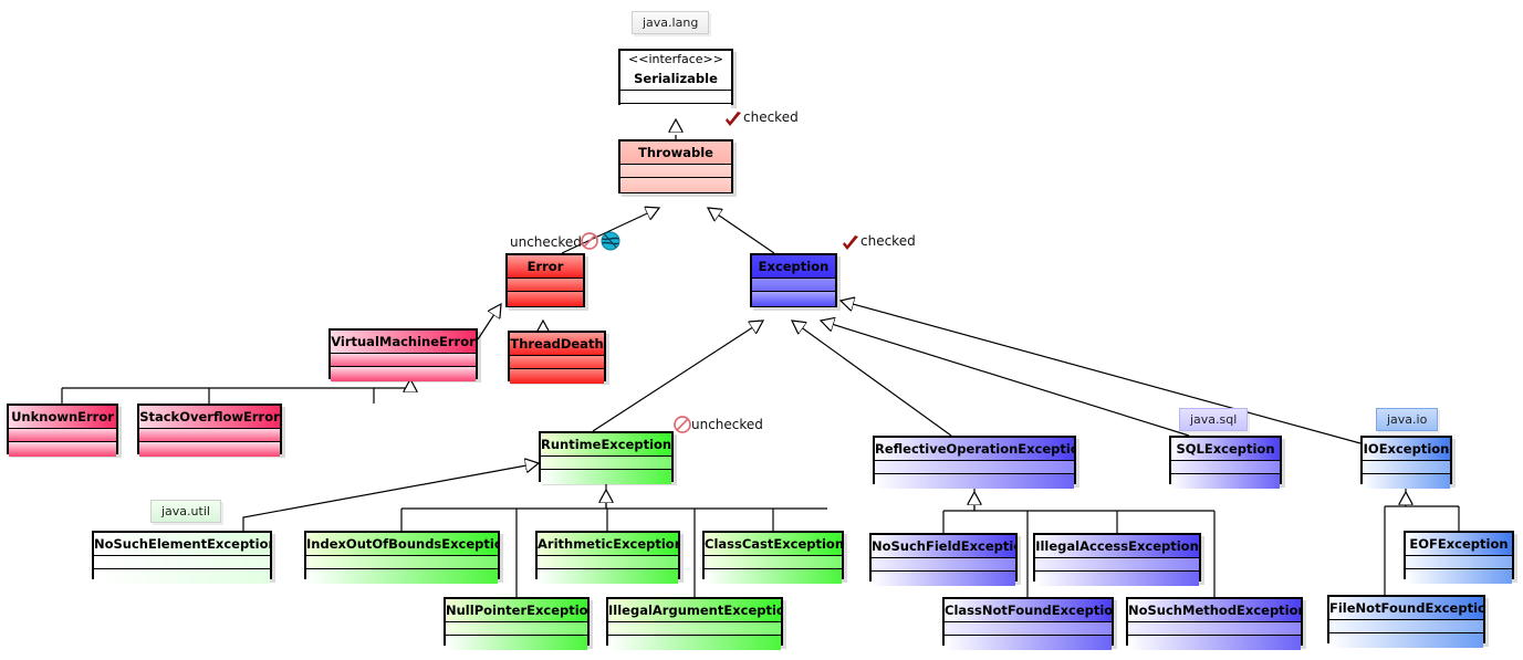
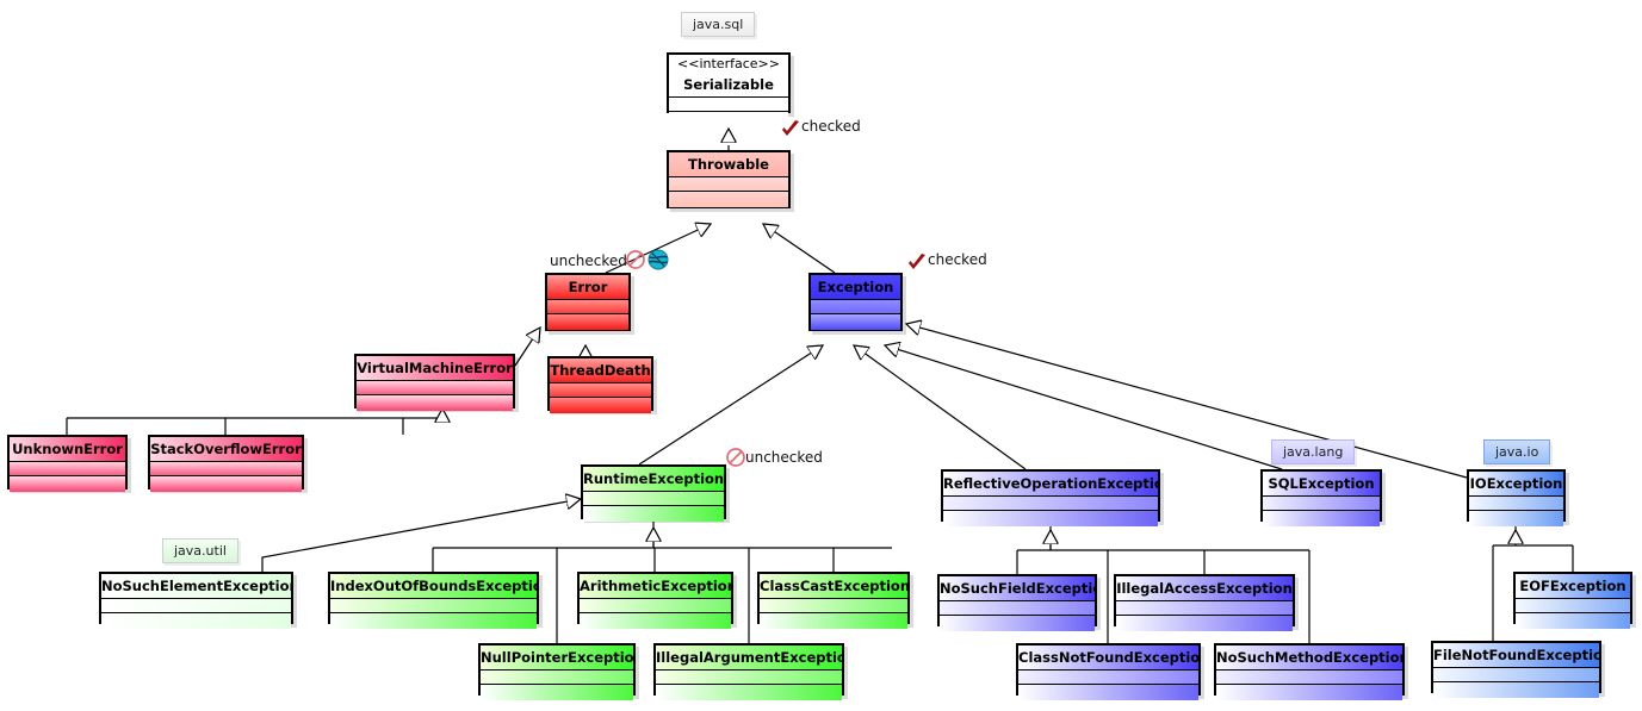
- java.lang
+ java.sql
  java.util
- java.sql
+ java.lang
  java.io
  <<interface>>
  Serializable
  Throwable
  Error
  ThreadDeath
  Exception
  VirtualMachineError
  UnknownError
  StackOverflowError
  RuntimeException
  NoSuchElementExceptio
  IndexOutOfBoundsExcepti
  ArithmeticExceptio
  ClassCastException
  NullPointerExceptio
  IllegalArgumentExceptio
  ReflectiveOperationExcepti
  NoSuchFieldExcepti
  IllegalAccessException
  ClassNotFoundExceptio
  NoSuchMethodExceptio
  SQLException
  IOException
  EOFException
  FileNotFoundExceptio
  checked
  checked
  unchecked
  unchecked
